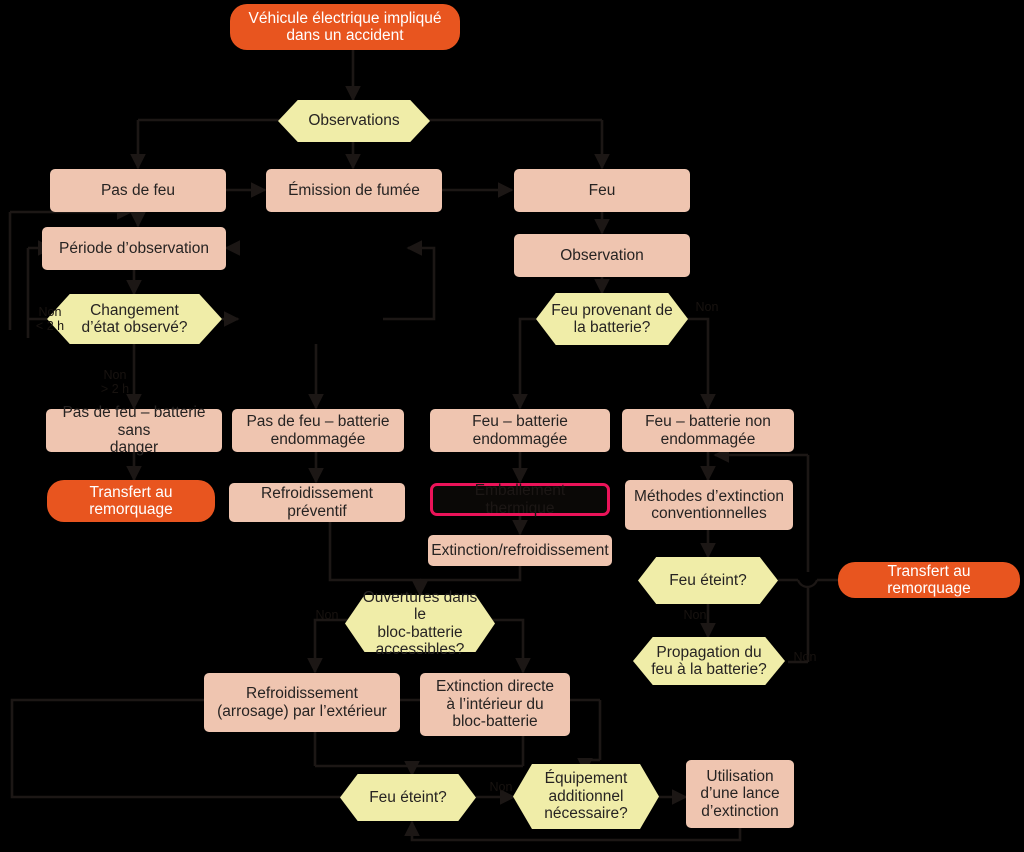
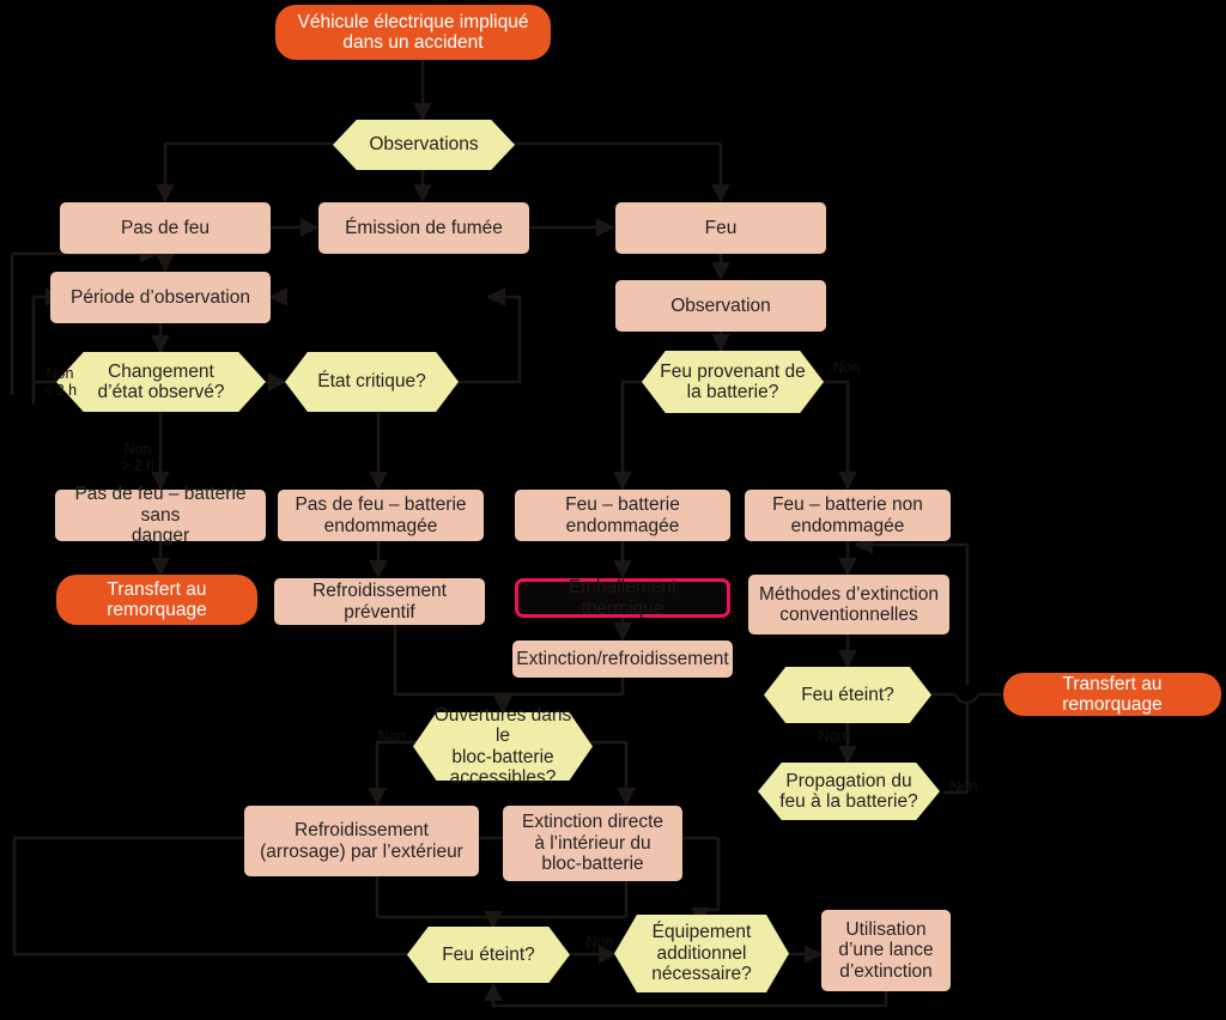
  Véhicule électrique impliqué
  dans un accident
  Observations
  Pas de feu
  Émission de fumée
  Feu
  Période d’observation
  Observation
  Changement
  d’état observé?
+ État critique?
  Feu provenant de
  la batterie?
  Pas de feu – batterie sans
  danger
  Pas de feu – batterie
  endommagée
  Feu – batterie
  endommagée
  Feu – batterie non
  endommagée
  Transfert au
  remorquage
  Refroidissement préventif
  Emballement thermique
  Méthodes d’extinction
  conventionnelles
  Extinction/refroidissement
  Feu éteint?
  Transfert au remorquage
  Propagation du
  feu à la batterie?
  Ouvertures dans le
  bloc-batterie
  accessibles?
  Refroidissement
  (arrosage) par l’extérieur
  Extinction directe
  à l’intérieur du
  bloc-batterie
  Feu éteint?
  Équipement
  additionnel
  nécessaire?
  Utilisation
  d’une lance
  d’extinction
  Non
  < 2 h
  > 2 h
  Non
  Non
  Non
